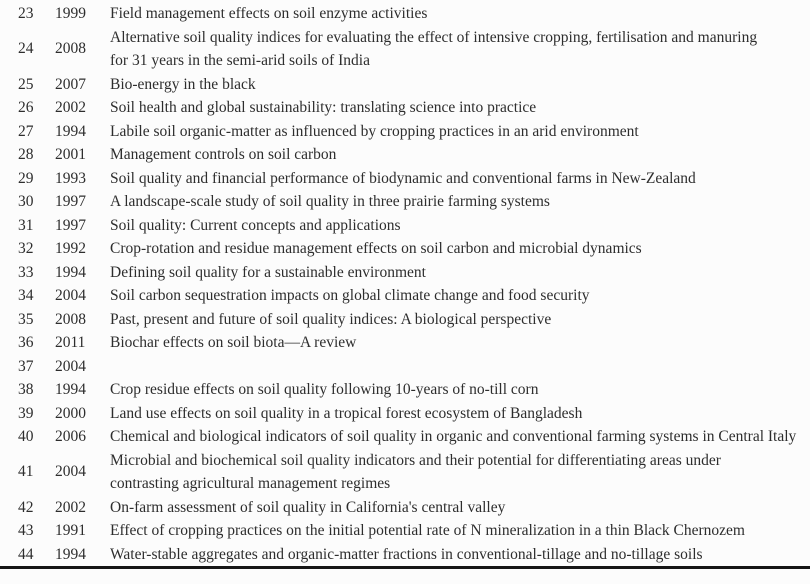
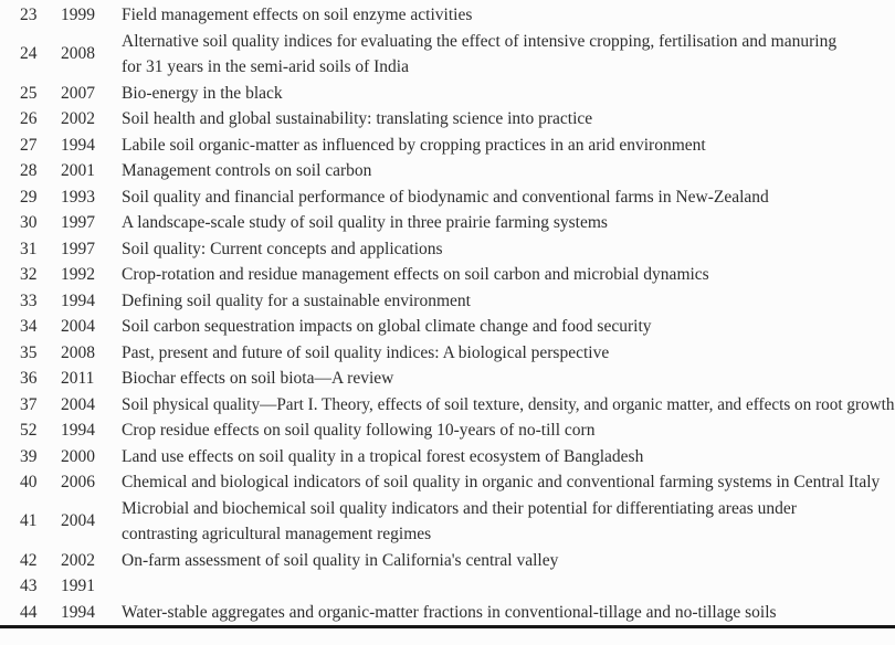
  23
  1999
  Field management effects on soil enzyme activities
  24
  2008
  Alternative soil quality indices for evaluating the effect of intensive cropping, fertilisation and manuring
  for 31 years in the semi-arid soils of India
  25
  2007
  Bio-energy in the black
  26
  2002
  Soil health and global sustainability: translating science into practice
  27
  1994
  Labile soil organic-matter as influenced by cropping practices in an arid environment
  28
  2001
  Management controls on soil carbon
  29
  1993
  Soil quality and financial performance of biodynamic and conventional farms in New-Zealand
  30
  1997
  A landscape-scale study of soil quality in three prairie farming systems
  31
  1997
  Soil quality: Current concepts and applications
  32
  1992
  Crop-rotation and residue management effects on soil carbon and microbial dynamics
  33
  1994
  Defining soil quality for a sustainable environment
  34
  2004
  Soil carbon sequestration impacts on global climate change and food security
  35
  2008
  Past, present and future of soil quality indices: A biological perspective
  36
  2011
  Biochar effects on soil biota—A review
  37
  2004
+ Soil physical quality—Part I. Theory, effects of soil texture, density, and organic matter, and effects on root growth
- 38
+ 52
  1994
  Crop residue effects on soil quality following 10-years of no-till corn
  39
  2000
  Land use effects on soil quality in a tropical forest ecosystem of Bangladesh
  40
  2006
  Chemical and biological indicators of soil quality in organic and conventional farming systems in Central Italy
  41
  2004
  Microbial and biochemical soil quality indicators and their potential for differentiating areas under
  contrasting agricultural management regimes
  42
  2002
  On-farm assessment of soil quality in California's central valley
  43
  1991
- Effect of cropping practices on the initial potential rate of N mineralization in a thin Black Chernozem
  44
  1994
  Water-stable aggregates and organic-matter fractions in conventional-tillage and no-tillage soils
